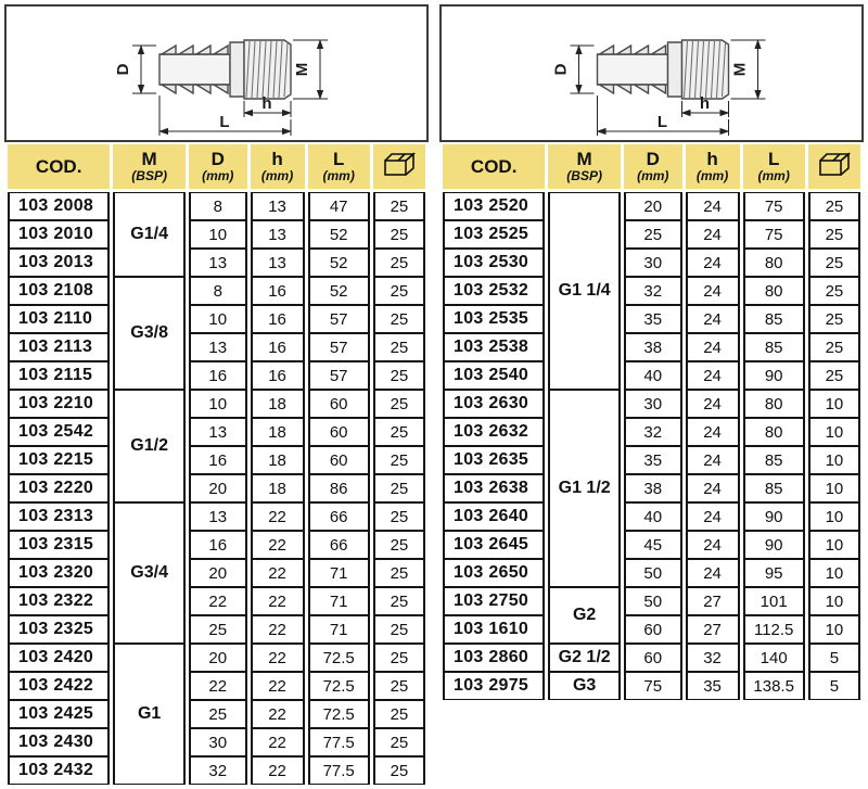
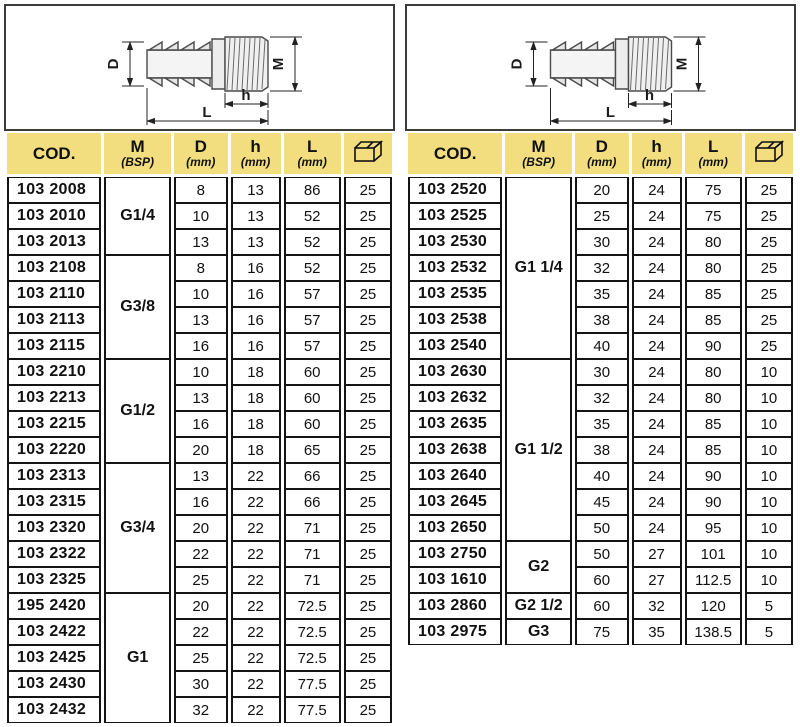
  h
  L
  COD.	M (BSP)	D (mm)	h (mm)	L (mm)
- 103 2008	G1/4	8	13	47	25
+ 103 2008	G1/4	8	13	86	25
  103 2010	10	13	52	25
  103 2013	13	13	52	25
  103 2108	G3/8	8	16	52	25
  103 2110	10	16	57	25
  103 2113	13	16	57	25
  103 2115	16	16	57	25
  103 2210	G1/2	10	18	60	25
- 103 2542	13	18	60	25
+ 103 2213	13	18	60	25
  103 2215	16	18	60	25
- 103 2220	20	18	86	25
+ 103 2220	20	18	65	25
  103 2313	G3/4	13	22	66	25
  103 2315	16	22	66	25
  103 2320	20	22	71	25
  103 2322	22	22	71	25
  103 2325	25	22	71	25
- 103 2420	G1	20	22	72.5	25
+ 195 2420	G1	20	22	72.5	25
  103 2422	22	22	72.5	25
  103 2425	25	22	72.5	25
  103 2430	30	22	77.5	25
  103 2432	32	22	77.5	25
  h
  L
  COD.	M (BSP)	D (mm)	h (mm)	L (mm)
  103 2520	G1 1/4	20	24	75	25
  103 2525	25	24	75	25
  103 2530	30	24	80	25
  103 2532	32	24	80	25
  103 2535	35	24	85	25
  103 2538	38	24	85	25
  103 2540	40	24	90	25
  103 2630	G1 1/2	30	24	80	10
  103 2632	32	24	80	10
  103 2635	35	24	85	10
  103 2638	38	24	85	10
  103 2640	40	24	90	10
  103 2645	45	24	90	10
  103 2650	50	24	95	10
  103 2750	G2	50	27	101	10
  103 1610	60	27	112.5	10
- 103 2860	G2 1/2	60	32	140	5
+ 103 2860	G2 1/2	60	32	120	5
  103 2975	G3	75	35	138.5	5
